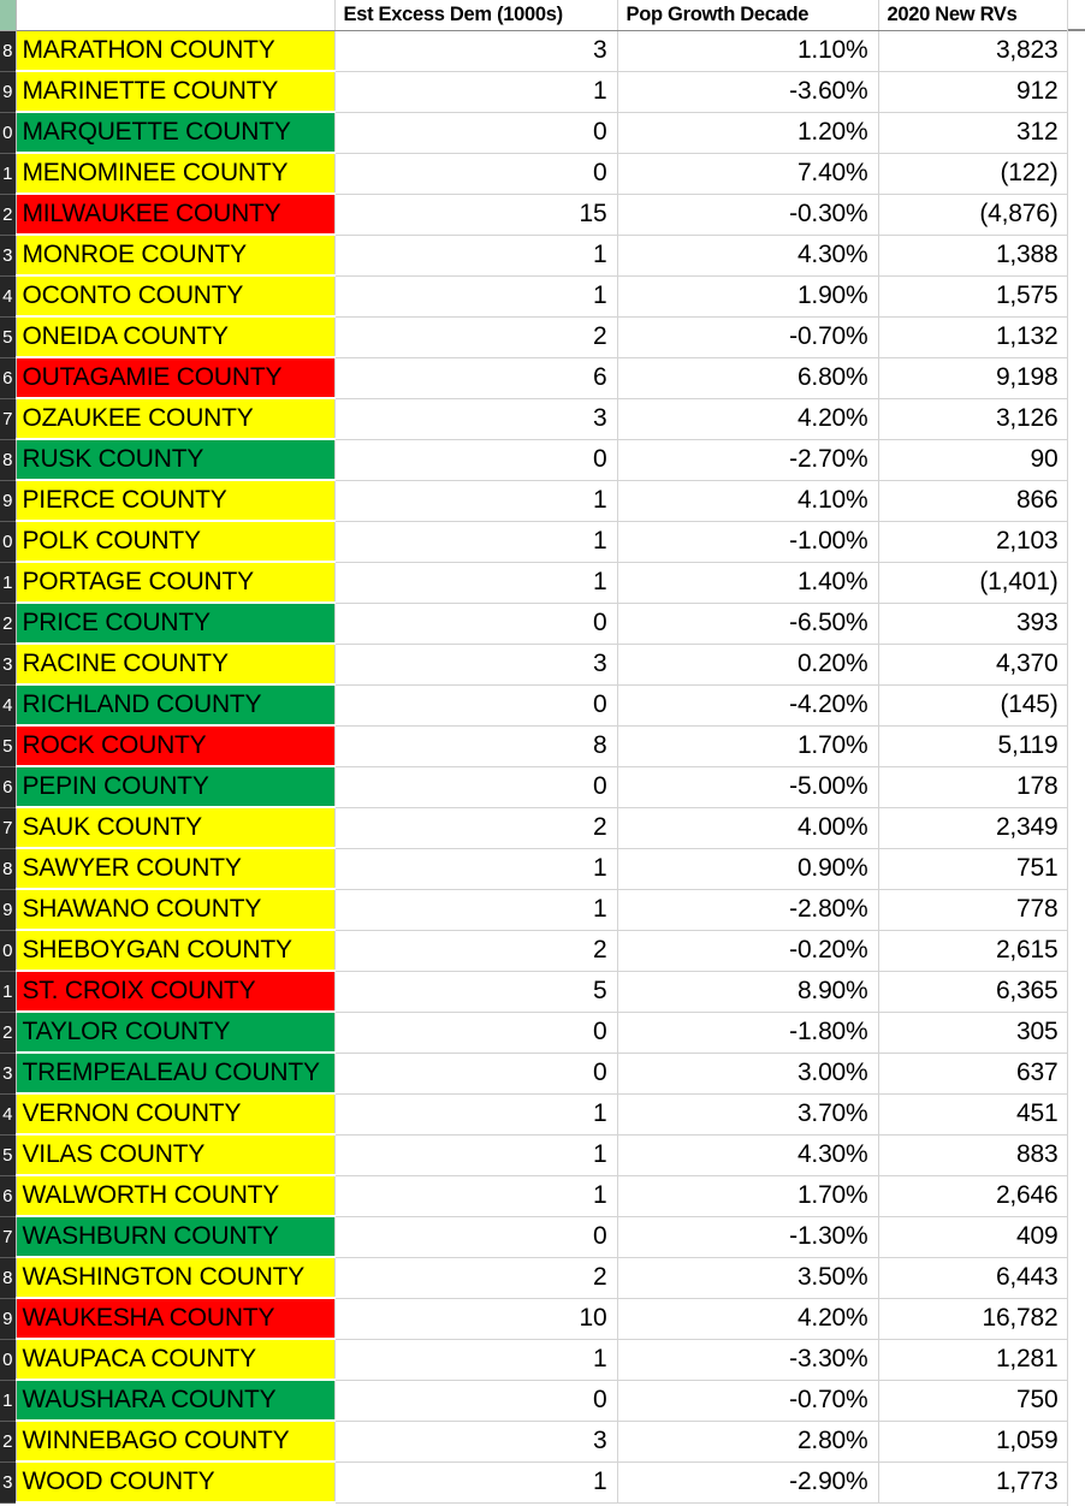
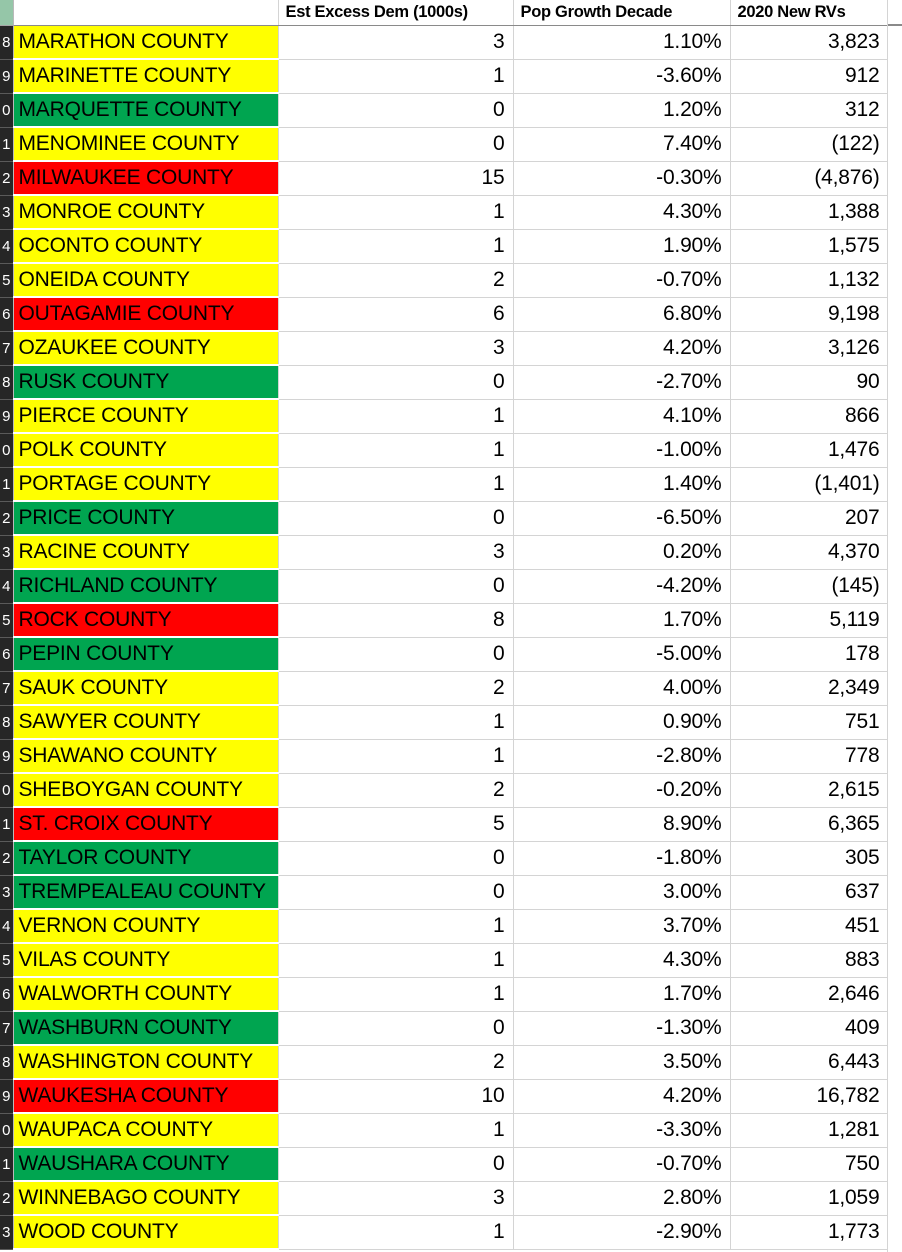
  		Est Excess Dem (1000s)	Pop Growth Decade	2020 New RVs
  8	MARATHON COUNTY	3	1.10%	3,823
  9	MARINETTE COUNTY	1	-3.60%	912
  0	MARQUETTE COUNTY	0	1.20%	312
  1	MENOMINEE COUNTY	0	7.40%	(122)
  2	MILWAUKEE COUNTY	15	-0.30%	(4,876)
  3	MONROE COUNTY	1	4.30%	1,388
  4	OCONTO COUNTY	1	1.90%	1,575
  5	ONEIDA COUNTY	2	-0.70%	1,132
  6	OUTAGAMIE COUNTY	6	6.80%	9,198
  7	OZAUKEE COUNTY	3	4.20%	3,126
  8	RUSK COUNTY	0	-2.70%	90
  9	PIERCE COUNTY	1	4.10%	866
- 0	POLK COUNTY	1	-1.00%	2,103
+ 0	POLK COUNTY	1	-1.00%	1,476
  1	PORTAGE COUNTY	1	1.40%	(1,401)
- 2	PRICE COUNTY	0	-6.50%	393
+ 2	PRICE COUNTY	0	-6.50%	207
  3	RACINE COUNTY	3	0.20%	4,370
  4	RICHLAND COUNTY	0	-4.20%	(145)
  5	ROCK COUNTY	8	1.70%	5,119
  6	PEPIN COUNTY	0	-5.00%	178
  7	SAUK COUNTY	2	4.00%	2,349
  8	SAWYER COUNTY	1	0.90%	751
  9	SHAWANO COUNTY	1	-2.80%	778
  0	SHEBOYGAN COUNTY	2	-0.20%	2,615
  1	ST. CROIX COUNTY	5	8.90%	6,365
  2	TAYLOR COUNTY	0	-1.80%	305
  3	TREMPEALEAU COUNTY	0	3.00%	637
  4	VERNON COUNTY	1	3.70%	451
  5	VILAS COUNTY	1	4.30%	883
  6	WALWORTH COUNTY	1	1.70%	2,646
  7	WASHBURN COUNTY	0	-1.30%	409
  8	WASHINGTON COUNTY	2	3.50%	6,443
  9	WAUKESHA COUNTY	10	4.20%	16,782
  0	WAUPACA COUNTY	1	-3.30%	1,281
  1	WAUSHARA COUNTY	0	-0.70%	750
  2	WINNEBAGO COUNTY	3	2.80%	1,059
  3	WOOD COUNTY	1	-2.90%	1,773
